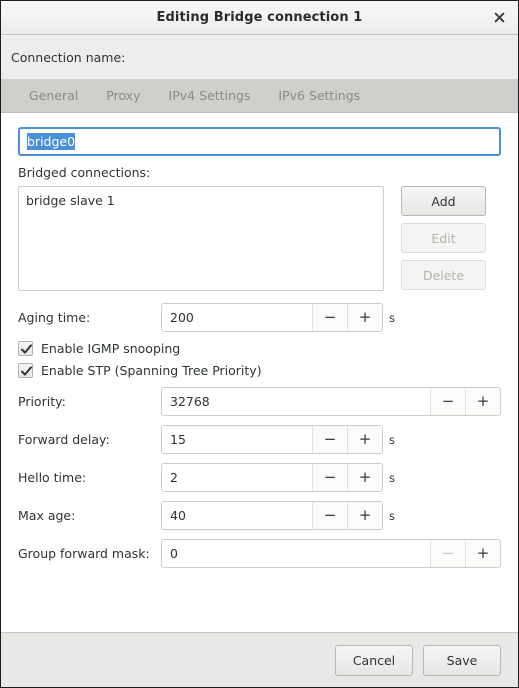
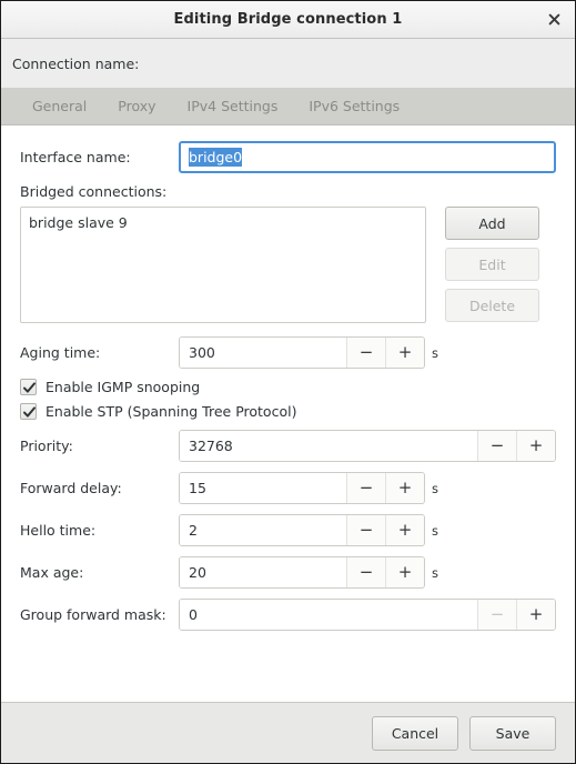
  Editing Bridge connection 1
  Connection name:
  General
  Proxy
  IPv4 Settings
  IPv6 Settings
+ Interface name:
  bridge0
  Bridged connections:
- bridge slave 1
+ bridge slave 9
  Add
  Edit
  Delete
  Aging time:
- 200
+ 300
  −
  +
  s
  Enable IGMP snooping
- Enable STP (Spanning Tree Priority)
+ Enable STP (Spanning Tree Protocol)
  Priority:
  32768
  −
  +
  Forward delay:
  15
  −
  +
  s
  Hello time:
  2
  −
  +
  s
  Max age:
- 40
+ 20
  −
  +
  s
  Group forward mask:
  0
  −
  +
  Cancel
  Save
